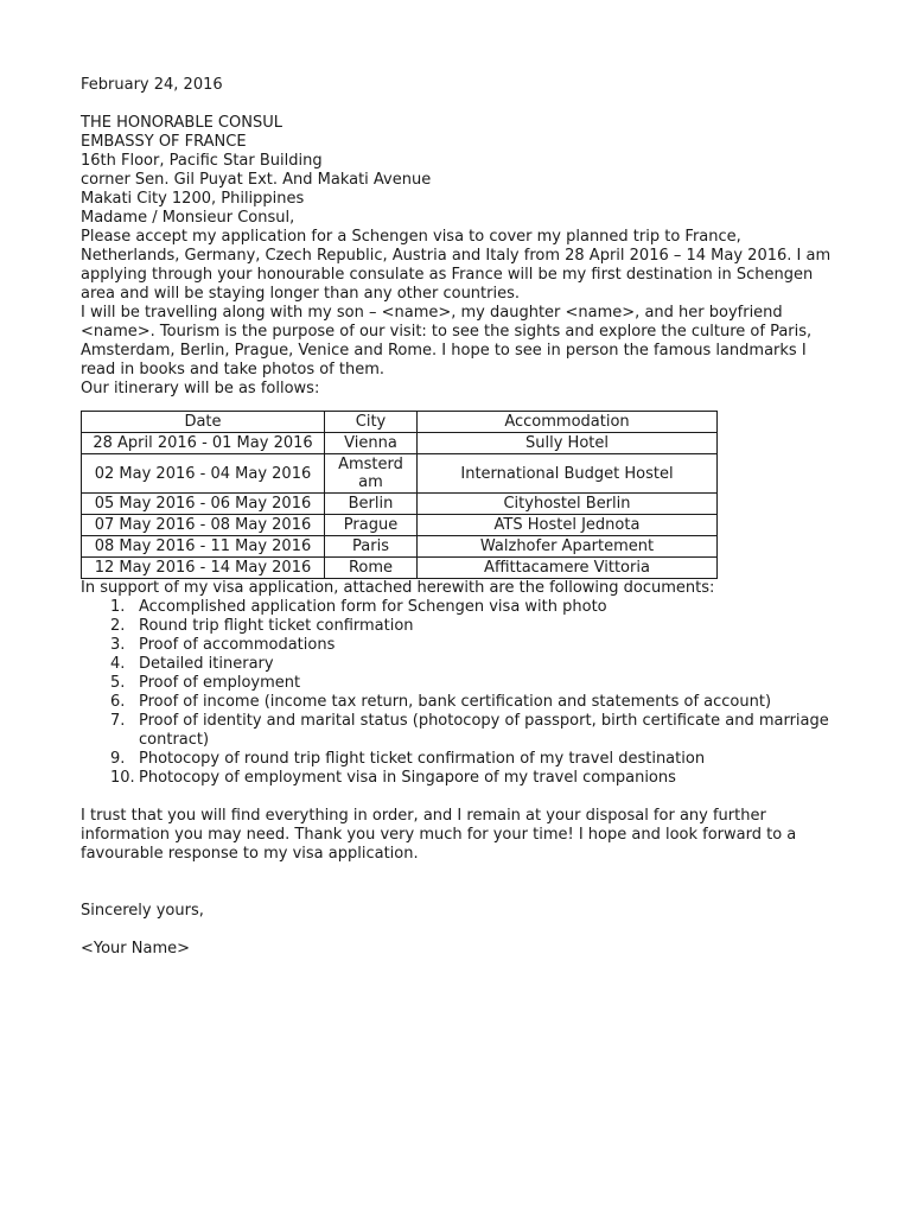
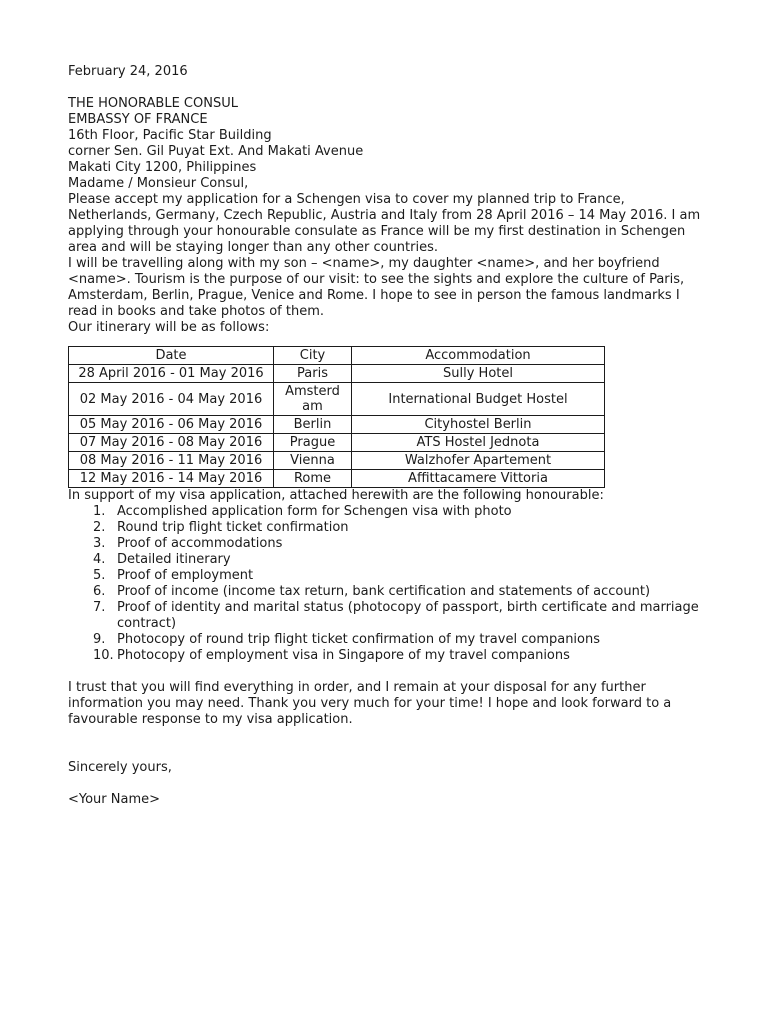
  February 24, 2016
  THE HONORABLE CONSUL
  EMBASSY OF FRANCE
  16th Floor, Pacific Star Building
  corner Sen. Gil Puyat Ext. And Makati Avenue
  Makati City 1200, Philippines
  Madame / Monsieur Consul,
  Please accept my application for a Schengen visa to cover my planned trip to France, Netherlands, Germany, Czech Republic, Austria and Italy from 28 April 2016 – 14 May 2016. I am applying through your honourable consulate as France will be my first destination in Schengen area and will be staying longer than any other countries.
  I will be travelling along with my son – <name>, my daughter <name>, and her boyfriend <name>. Tourism is the purpose of our visit: to see the sights and explore the culture of Paris, Amsterdam, Berlin, Prague, Venice and Rome. I hope to see in person the famous landmarks I read in books and take photos of them.
  Our itinerary will be as follows:
  Date	City	Accommodation
- 28 April 2016 - 01 May 2016	Vienna	Sully Hotel
+ 28 April 2016 - 01 May 2016	Paris	Sully Hotel
  02 May 2016 - 04 May 2016	Amsterdam	International Budget Hostel
  05 May 2016 - 06 May 2016	Berlin	Cityhostel Berlin
  07 May 2016 - 08 May 2016	Prague	ATS Hostel Jednota
- 08 May 2016 - 11 May 2016	Paris	Walzhofer Apartement
+ 08 May 2016 - 11 May 2016	Vienna	Walzhofer Apartement
  12 May 2016 - 14 May 2016	Rome	Affittacamere Vittoria
- In support of my visa application, attached herewith are the following documents:
+ In support of my visa application, attached herewith are the following honourable:
  1.
  Accomplished application form for Schengen visa with photo
  2.
  Round trip flight ticket confirmation
  3.
  Proof of accommodations
  4.
  Detailed itinerary
  5.
  Proof of employment
  6.
  Proof of income (income tax return, bank certification and statements of account)
  7.
  Proof of identity and marital status (photocopy of passport, birth certificate and marriage contract)
  9.
- Photocopy of round trip flight ticket confirmation of my travel destination
+ Photocopy of round trip flight ticket confirmation of my travel companions
  10.
  Photocopy of employment visa in Singapore of my travel companions
  I trust that you will find everything in order, and I remain at your disposal for any further information you may need. Thank you very much for your time! I hope and look forward to a favourable response to my visa application.
  Sincerely yours,
  <Your Name>
